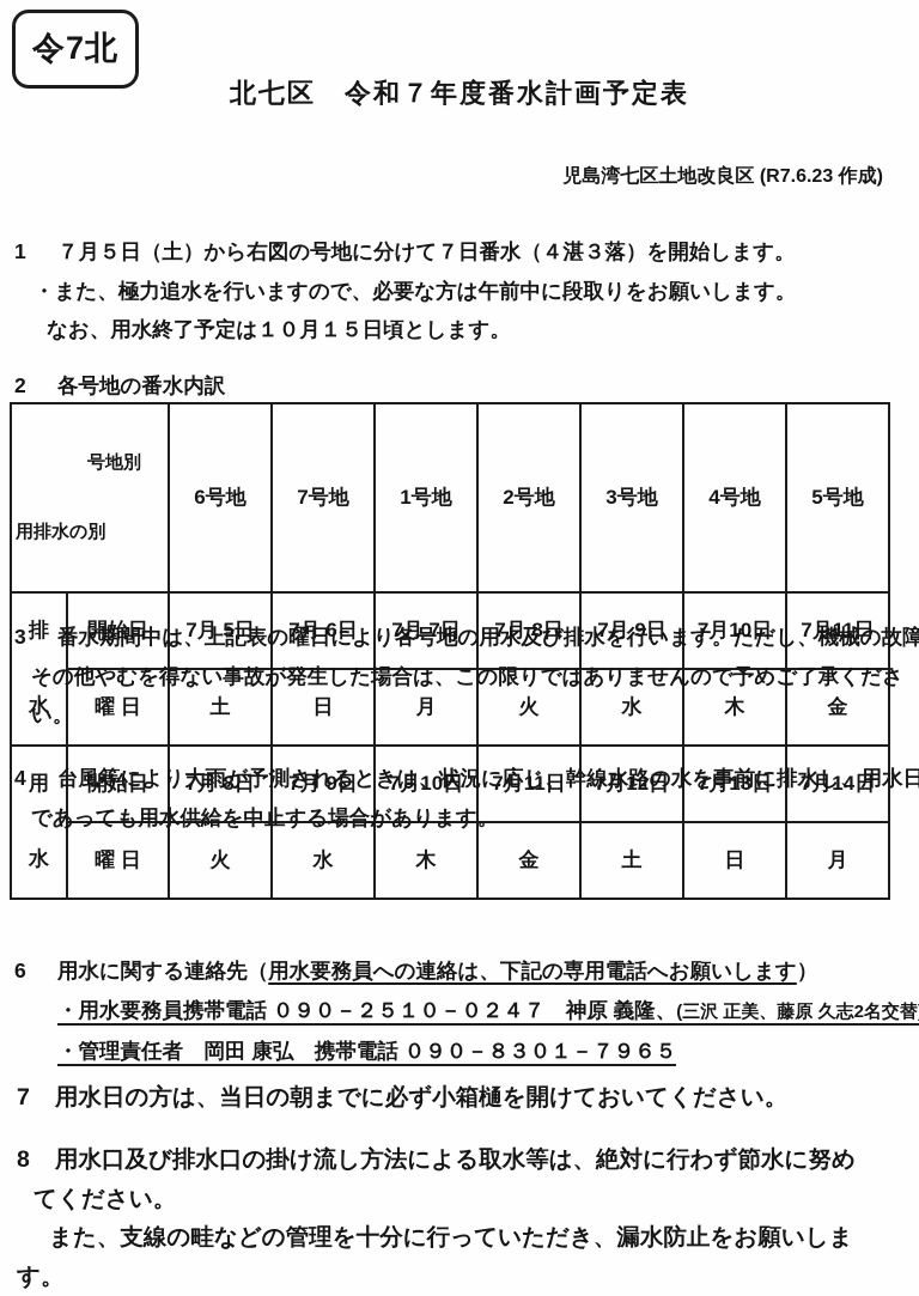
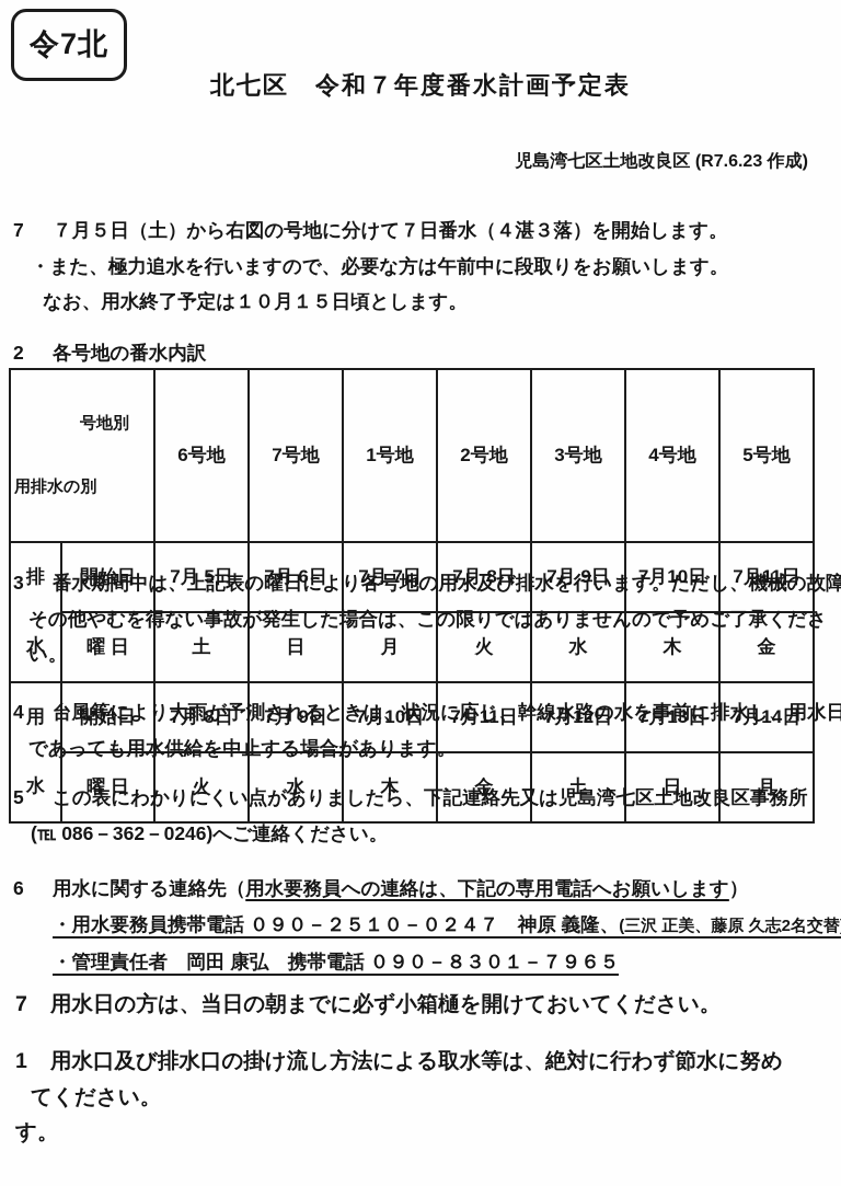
  令7北
  北七区 令和７年度番水計画予定表
  児島湾七区土地改良区 (R7.6.23 作成)
- 1 ７月５日（土）から右図の号地に分けて７日番水（４湛３落）を開始します。
+ 7 ７月５日（土）から右図の号地に分けて７日番水（４湛３落）を開始します。
  ・また、極力追水を行いますので、必要な方は午前中に段取りをお願いします。
  なお、用水終了予定は１０月１５日頃とします。
  2 各号地の番水内訳
  号地別 用排水の別	6号地	7号地	1号地	2号地	3号地	4号地	5号地
  排 水	開始日	7月 5日	7月 6日	7月 7日	7月 8日	7月 9日	7月10日	7月11日
  曜 日	土	日	月	火	水	木	金
  用 水	開始日	7月 8日	7月 9日	7月10日	7月11日	7月12日	7月13日	7月14日
  曜 日	火	水	木	金	土	日	月
  3 番水期間中は、上記表の曜日により各号地の用水及び排水を行います。ただし、機械の故障
  その他やむを得ない事故が発生した場合は、この限りではありませんので予めご了承くださ
  い。
  4 台風等により大雨が予測されるときは、状況に応じ、幹線水路の水を事前に排水し、用水日
  であっても用水供給を中止する場合があります。
+ 5 この表にわかりにくい点がありましたら、下記連絡先又は児島湾七区土地改良区事務所
+ (℡ 086－362－0246)へご連絡ください。
  6 用水に関する連絡先（用水要務員への連絡は、下記の専用電話へお願いします）
  ・用水要務員携帯電話 ０９０－２５１０－０２４７ 神原 義隆、(三沢 正美、藤原 久志2名交替
  ・管理責任者 岡田 康弘 携帯電話 ０９０－８３０１－７９６５
  7 用水日の方は、当日の朝までに必ず小箱樋を開けておいてください。
- 8 用水口及び排水口の掛け流し方法による取水等は、絶対に行わず節水に努め
+ 1 用水口及び排水口の掛け流し方法による取水等は、絶対に行わず節水に努め
  てください。
- また、支線の畦などの管理を十分に行っていただき、漏水防止をお願いしま
  す。
